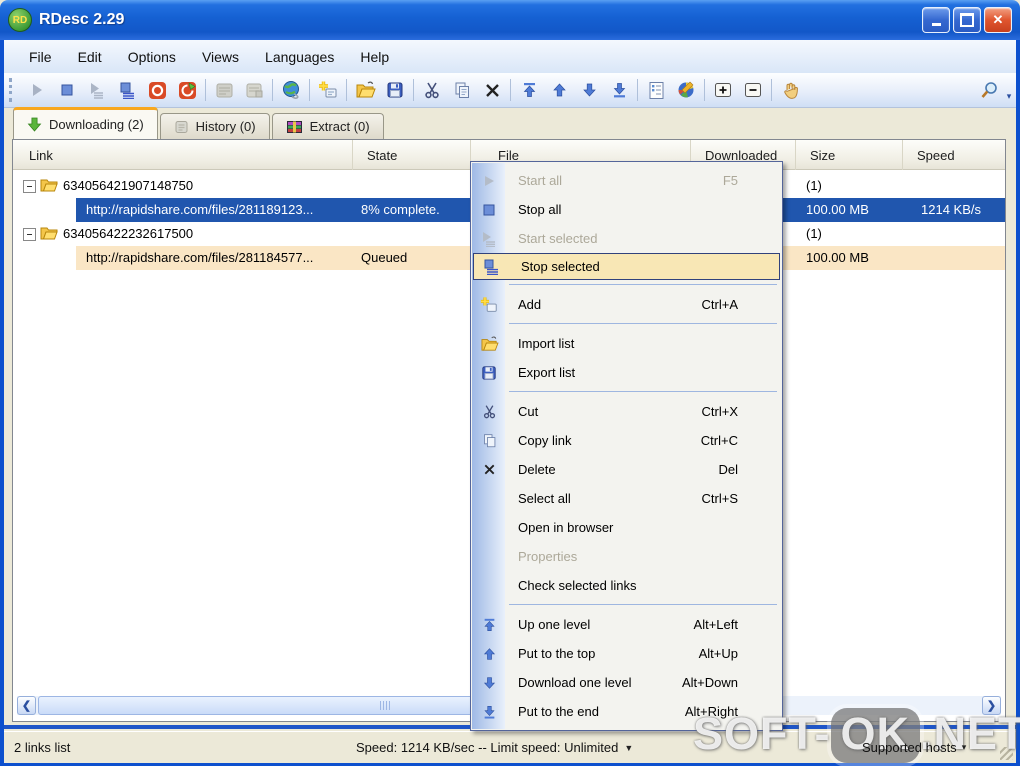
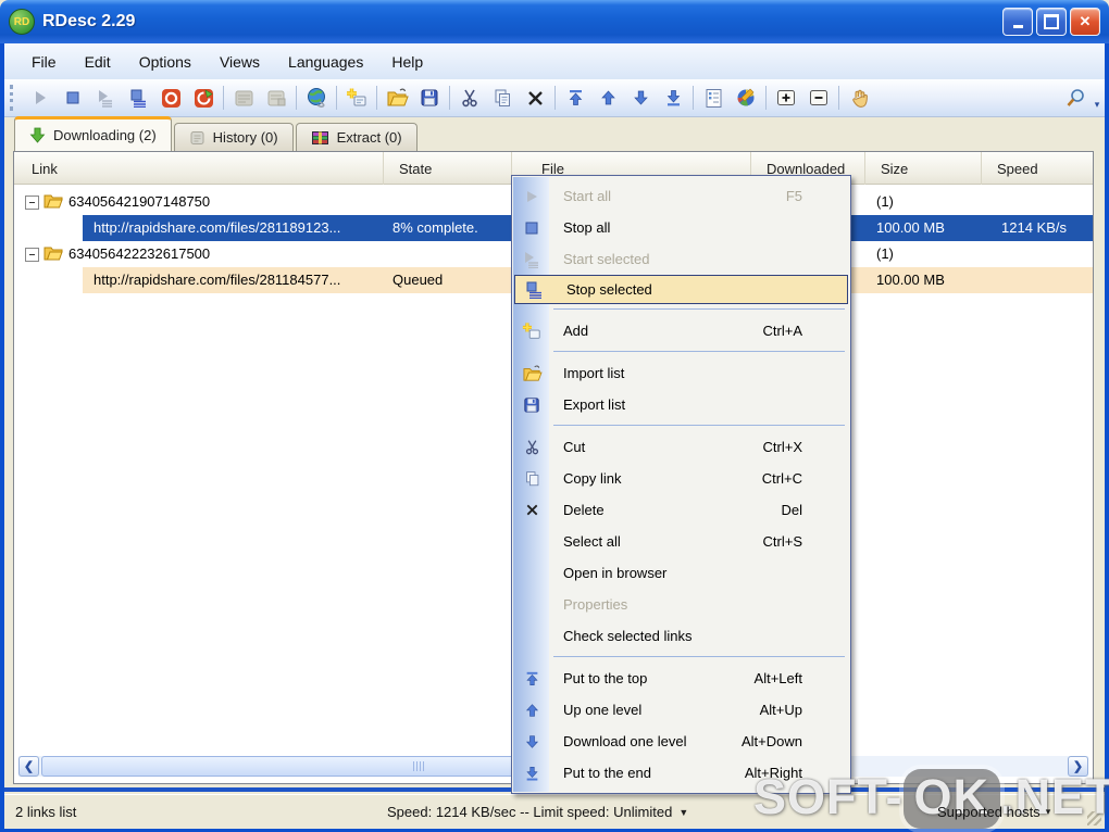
  RD
  RDesc 2.29
  ✕
  File
  Edit
  Options
  Views
  Languages
  Help
  ▾
  Downloading (2)
  History (0)
  Extract (0)
  Link
  State
  File
  Downloaded
  Size
  Speed
  634056421907148750
  (1)
  http://rapidshare.com/files/281189123...
  8% complete.
  100.00 MB
  1214 KB/s
  634056422232617500
  (1)
  http://rapidshare.com/files/281184577...
  Queued
  100.00 MB
  ❮
  ❯
  Start all
  F5
  Stop all
  Start selected
  Stop selected
  Add
  Ctrl+A
  Import list
  Export list
  Cut
  Ctrl+X
  Copy link
  Ctrl+C
  Delete
  Del
  Select all
  Ctrl+S
  Open in browser
  Properties
  Check selected links
- Up one level
+ Put to the top
  Alt+Left
- Put to the top
+ Up one level
  Alt+Up
  Download one level
  Alt+Down
  Put to the end
  Alt+Right
  2 links list
  Speed: 1214 KB/sec -- Limit speed: Unlimited
  ▼
  Supported hosts
  ▾
  SOFT- OK .NET
